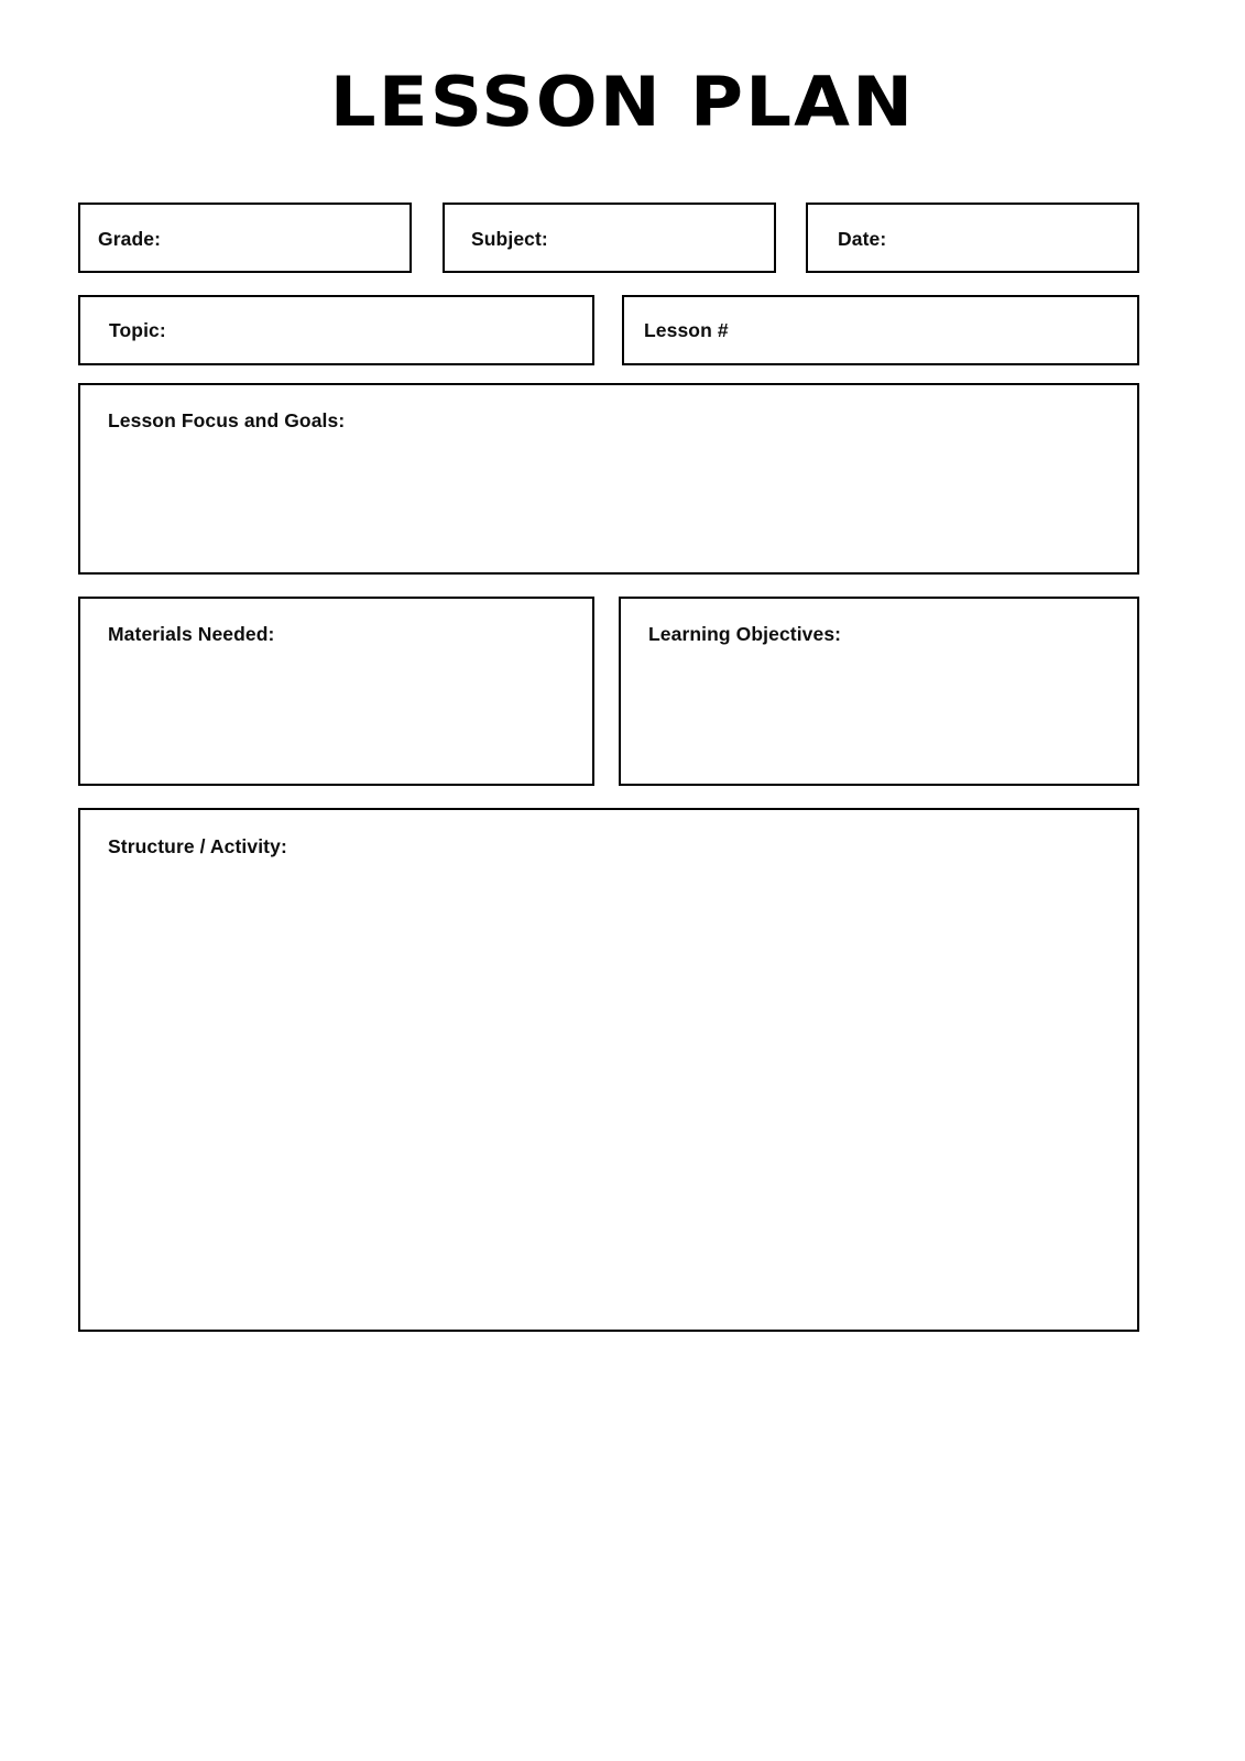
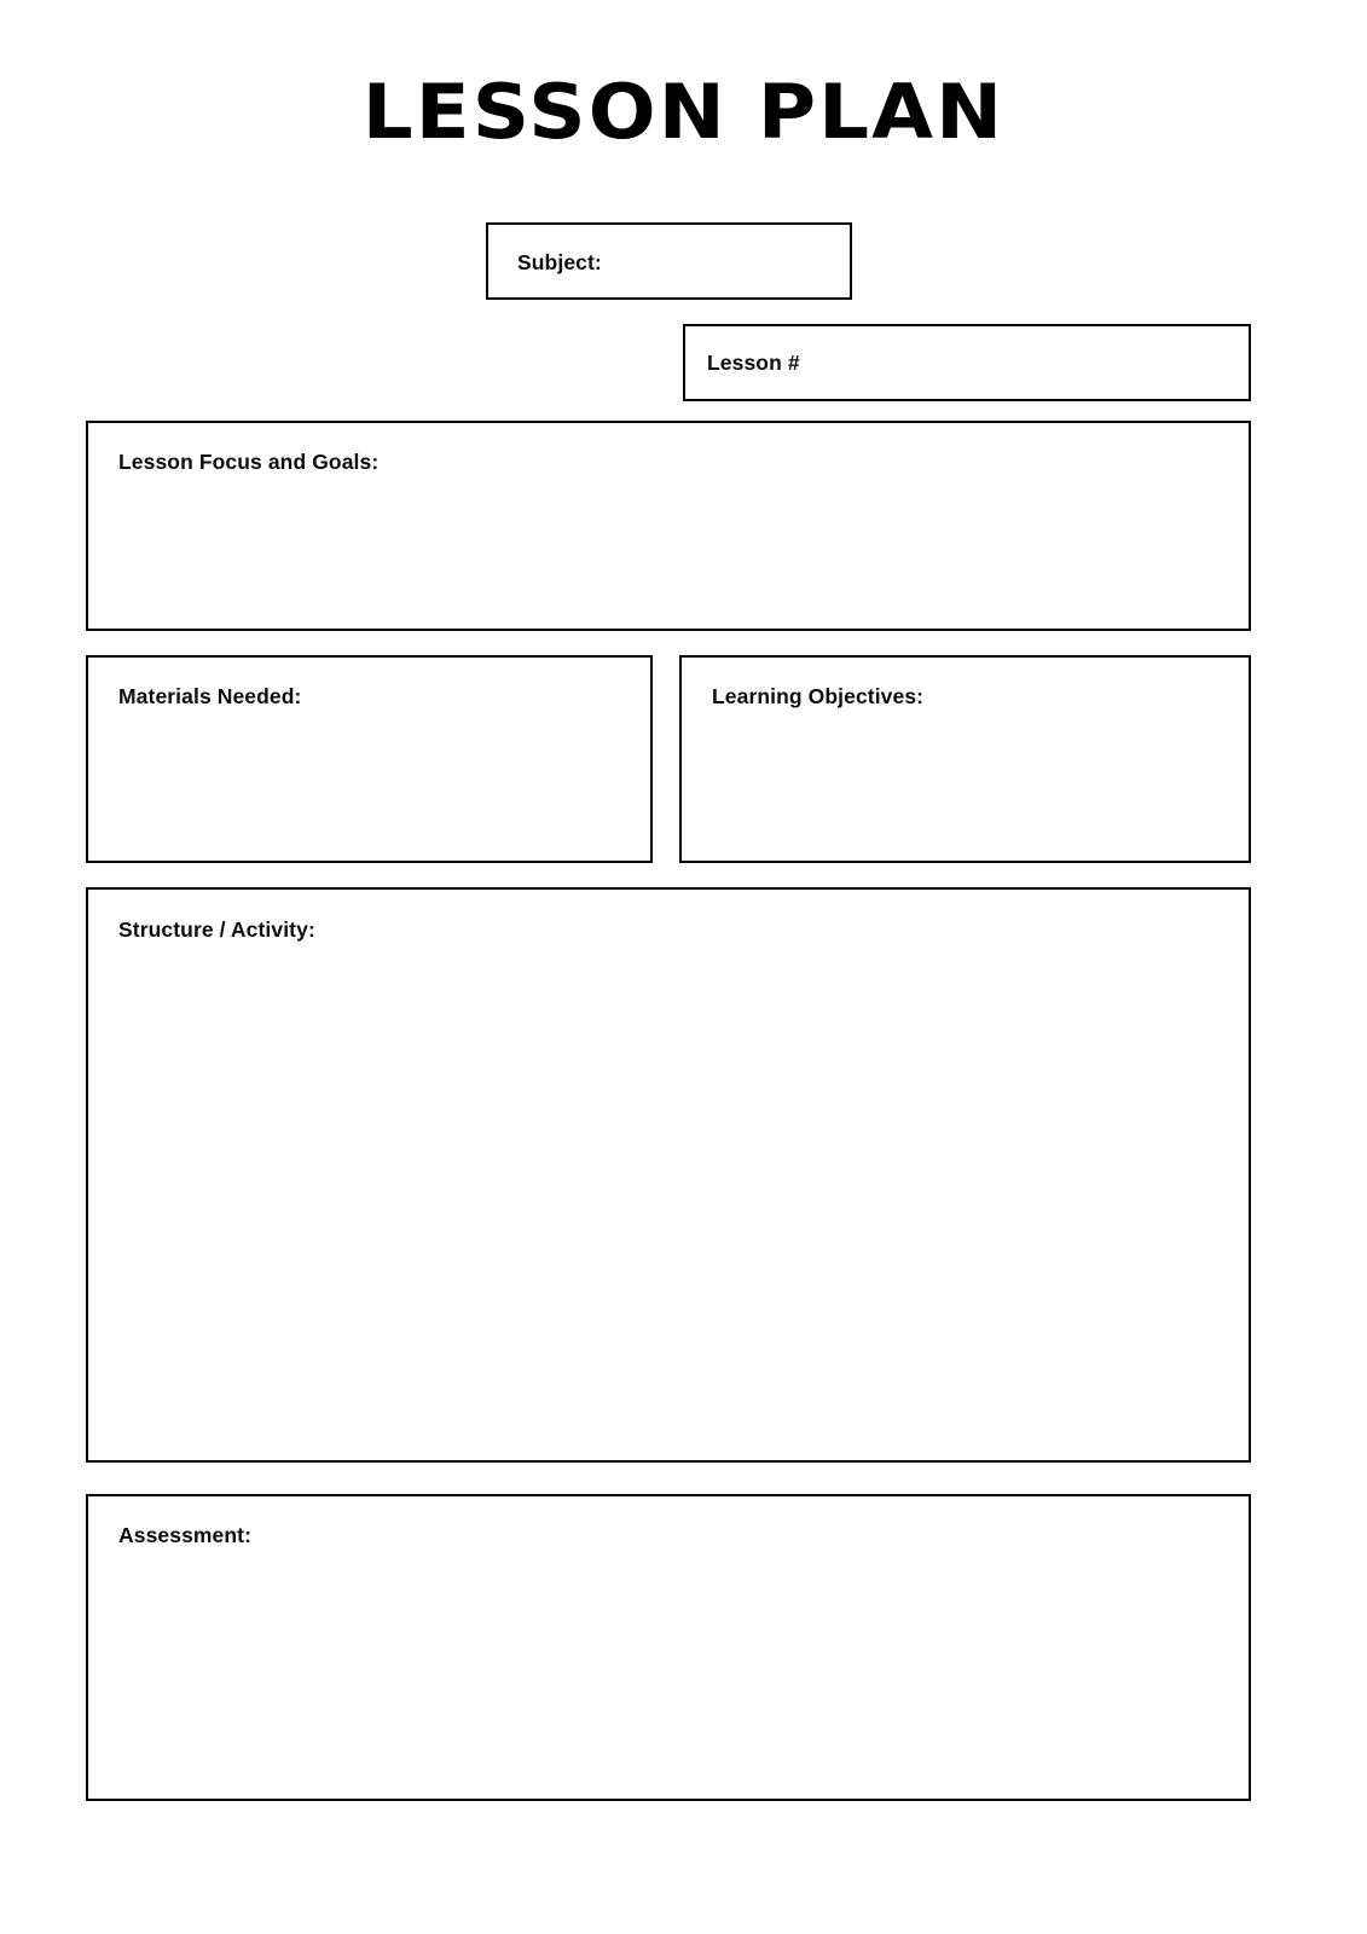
  LESSON PLAN
- Grade:
  Subject:
- Date:
- Topic:
  Lesson #
  Lesson Focus and Goals:
  Materials Needed:
  Learning Objectives:
  Structure / Activity:
+ Assessment:
